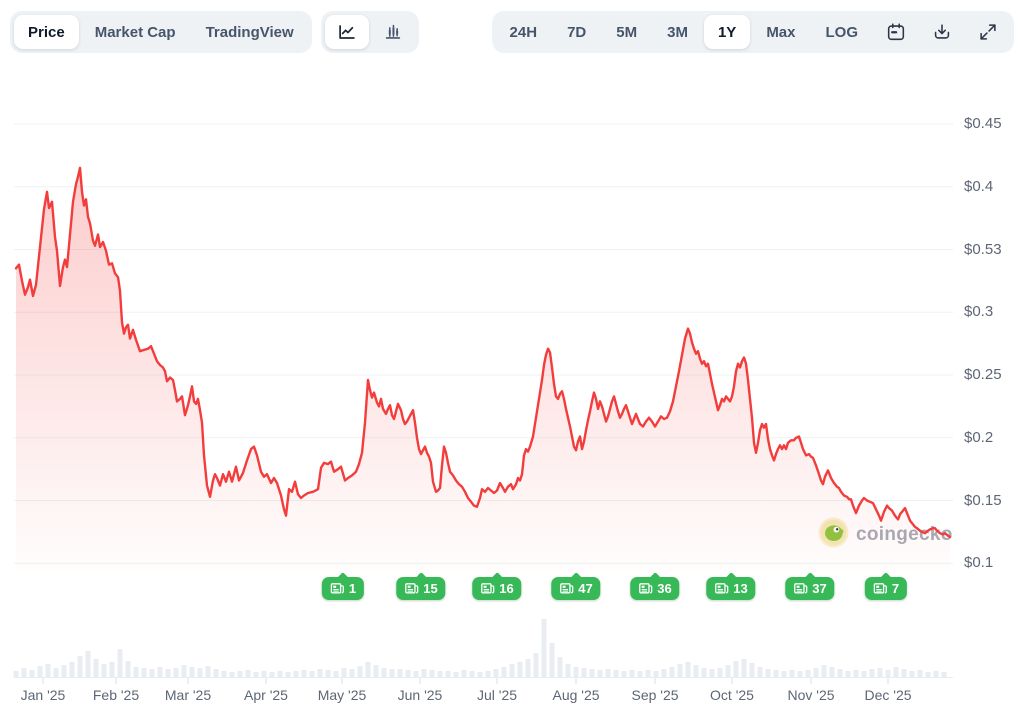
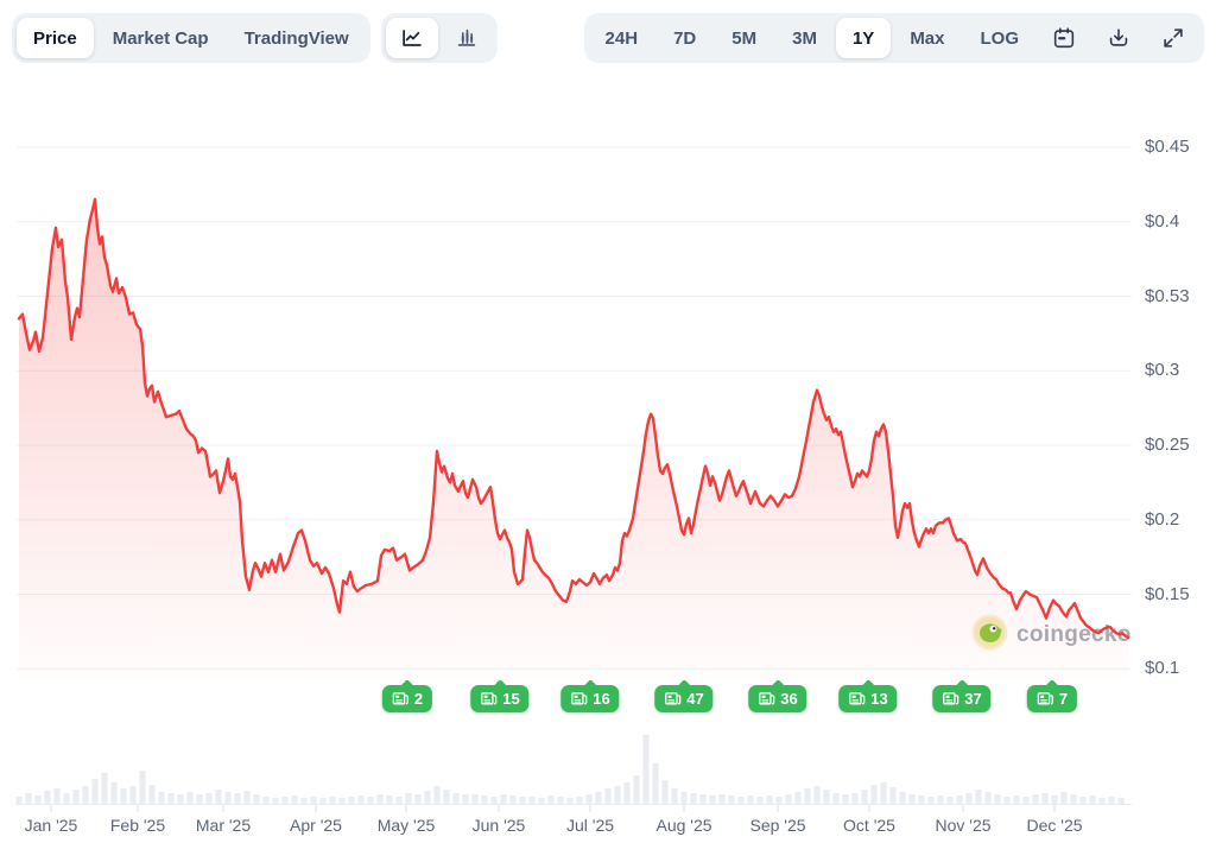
  Price
  Market Cap
  TradingView
  24H
  7D
  5M
  3M
  1Y
  Max
  LOG
  $0.45
  $0.4
  $0.53
  $0.3
  $0.25
  $0.2
  $0.15
  $0.1
  Jan '25
  Feb '25
  Mar '25
  Apr '25
  May '25
  Jun '25
  Jul '25
  Aug '25
  Sep '25
  Oct '25
  Nov '25
  Dec '25
- 1
+ 2
  15
  16
  47
  36
  13
  37
  7
